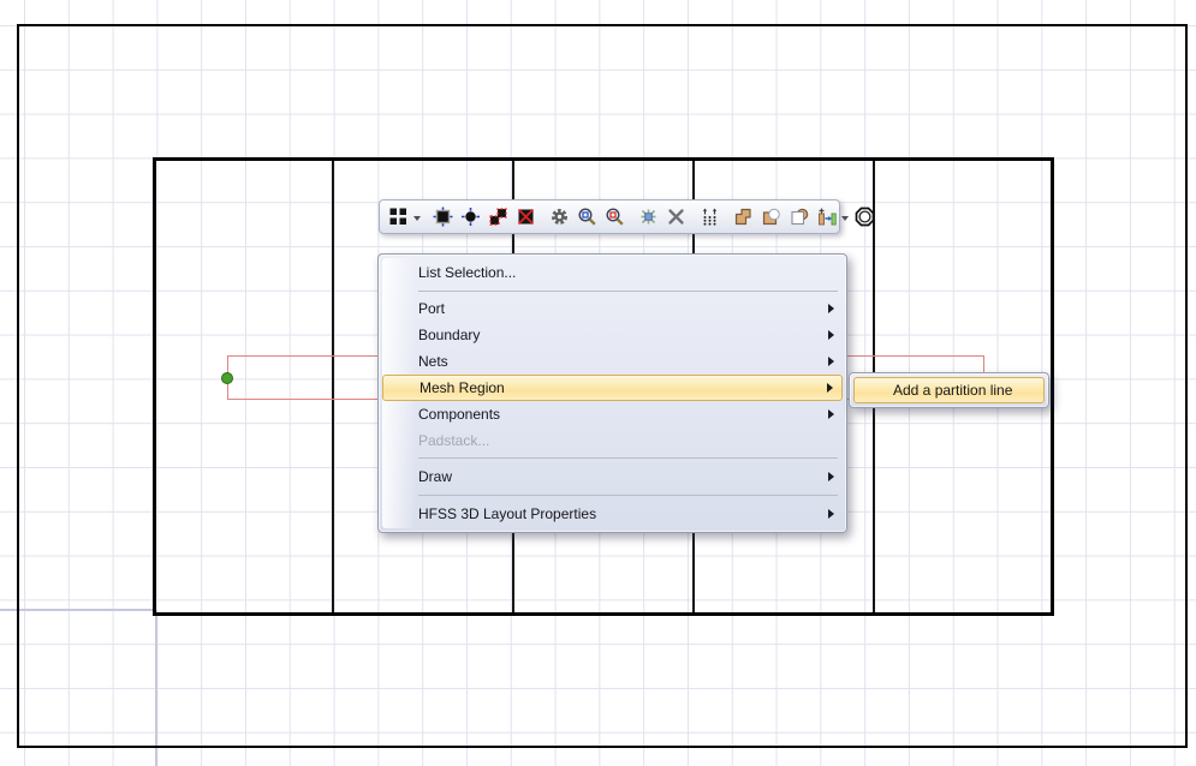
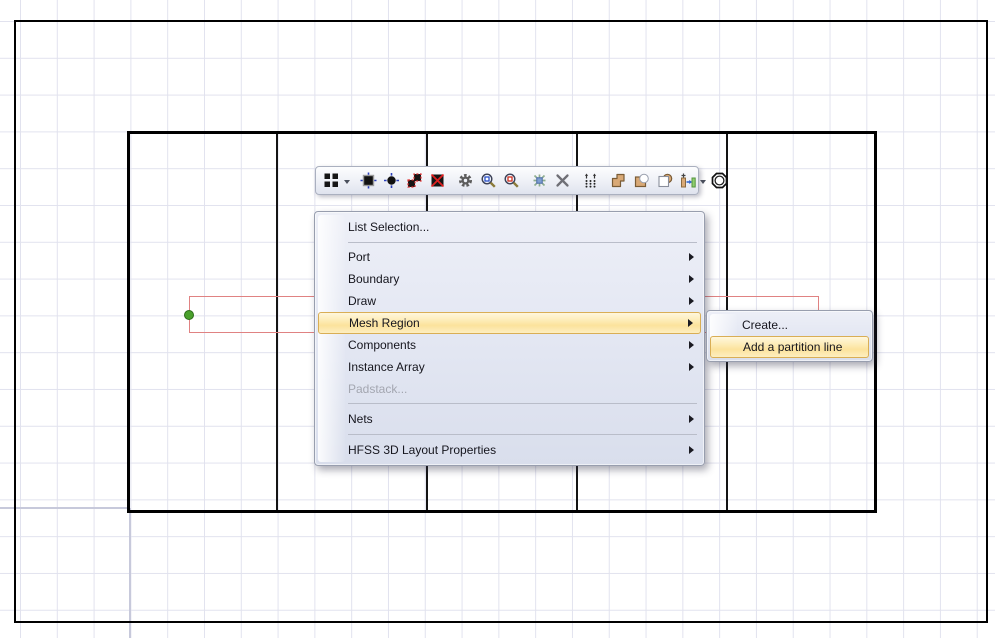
  List Selection...
  Port
  Boundary
- Nets
+ Draw
  Mesh Region
  Components
+ Instance Array
  Padstack...
- Draw
+ Nets
  HFSS 3D Layout Properties
+ Create...
  Add a partition line
